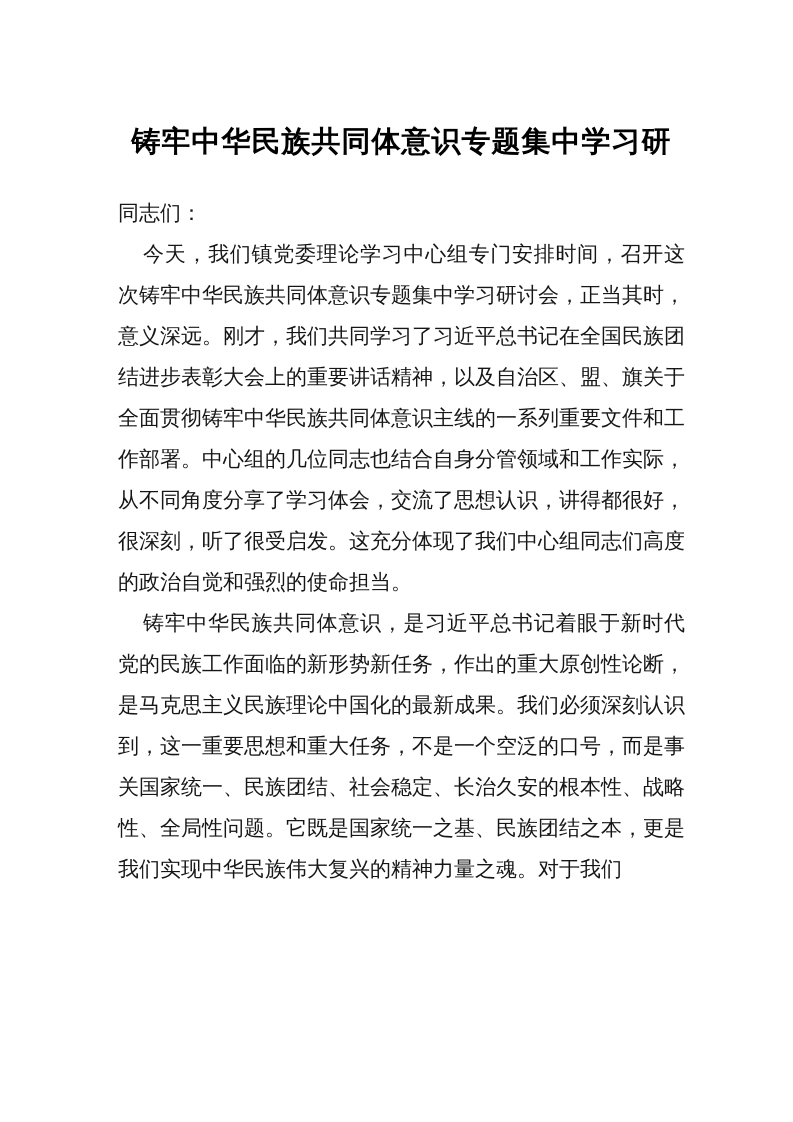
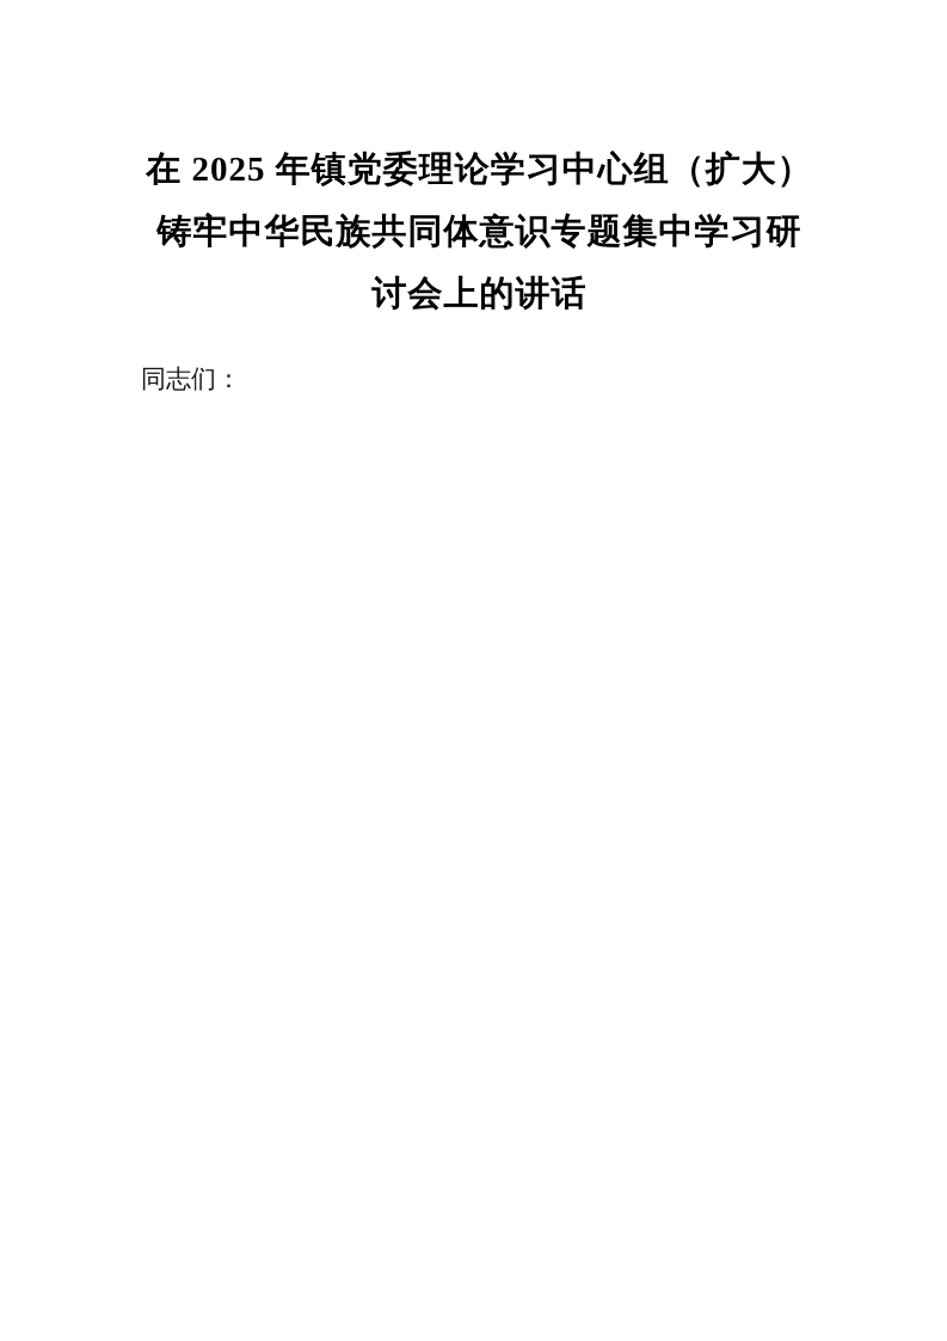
+ 在 2025 年镇党委理论学习中心组（扩大）
  铸牢中华民族共同体意识专题集中学习研
+ 讨会上的讲话
  同志们：
- 今天，我们镇党委理论学习中心组专门安排时间，召开这次铸牢中华民族共同体意识专题集中学习研讨会，正当其时，意义深远。刚才，我们共同学习了习近平总书记在全国民族团结进步表彰大会上的重要讲话精神，以及自治区、盟、旗关于全面贯彻铸牢中华民族共同体意识主线的一系列重要文件和工作部署。中心组的几位同志也结合自身分管领域和工作实际，从不同角度分享了学习体会，交流了思想认识，讲得都很好，很深刻，听了很受启发。这充分体现了我们中心组同志们高度的政治自觉和强烈的使命担当。
- 铸牢中华民族共同体意识，是习近平总书记着眼于新时代党的民族工作面临的新形势新任务，作出的重大原创性论断，是马克思主义民族理论中国化的最新成果。我们必须深刻认识到，这一重要思想和重大任务，不是一个空泛的口号，而是事关国家统一、民族团结、社会稳定、长治久安的根本性、战略性、全局性问题。它既是国家统一之基、民族团结之本，更是我们实现中华民族伟大复兴的精神力量之魂。对于我们
